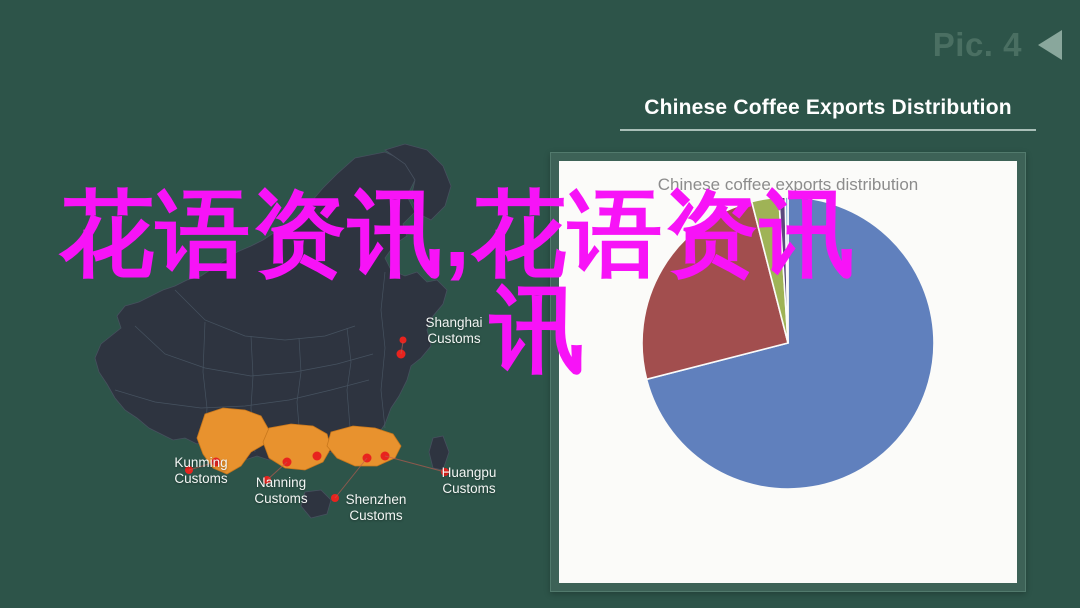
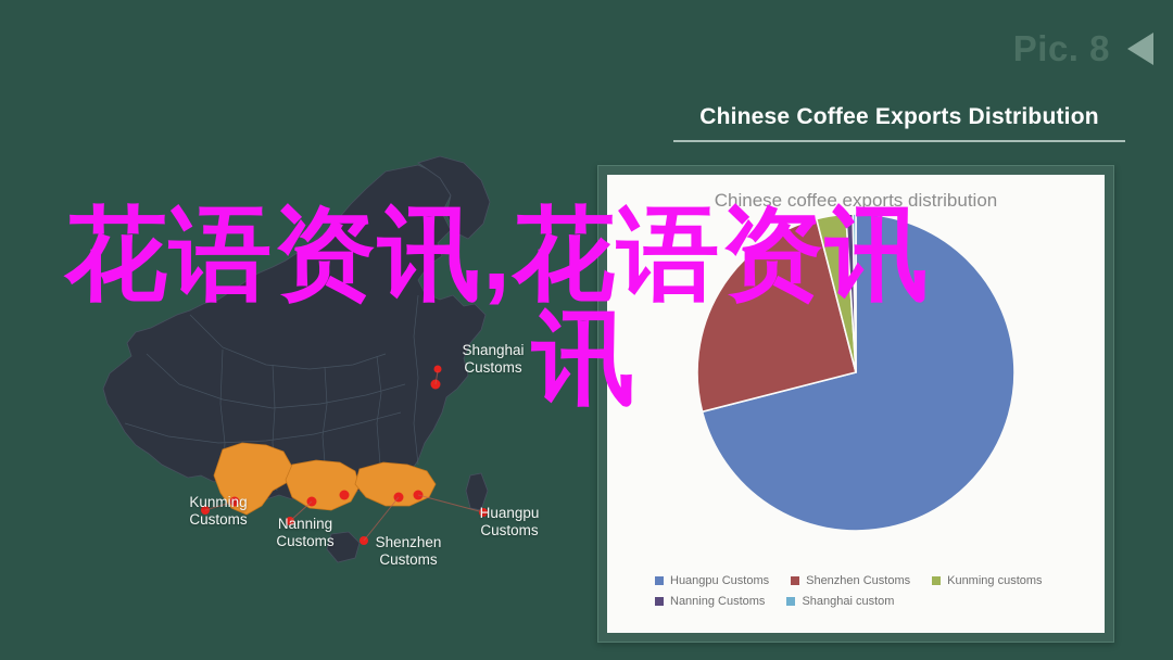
- Pic. 4
+ Pic. 8
  Chinese Coffee Exports Distribution
  Shanghai
  Customs
  Kunming
  Customs
  Nanning
  Customs
  Shenzhen
  Customs
  Huangpu
  Customs
  Chinese coffee exports distribution
+ Huangpu Customs
+ Shenzhen Customs
+ Kunming customs
+ Nanning Customs
+ Shanghai custom
  花语资讯,花语资讯
  讯
